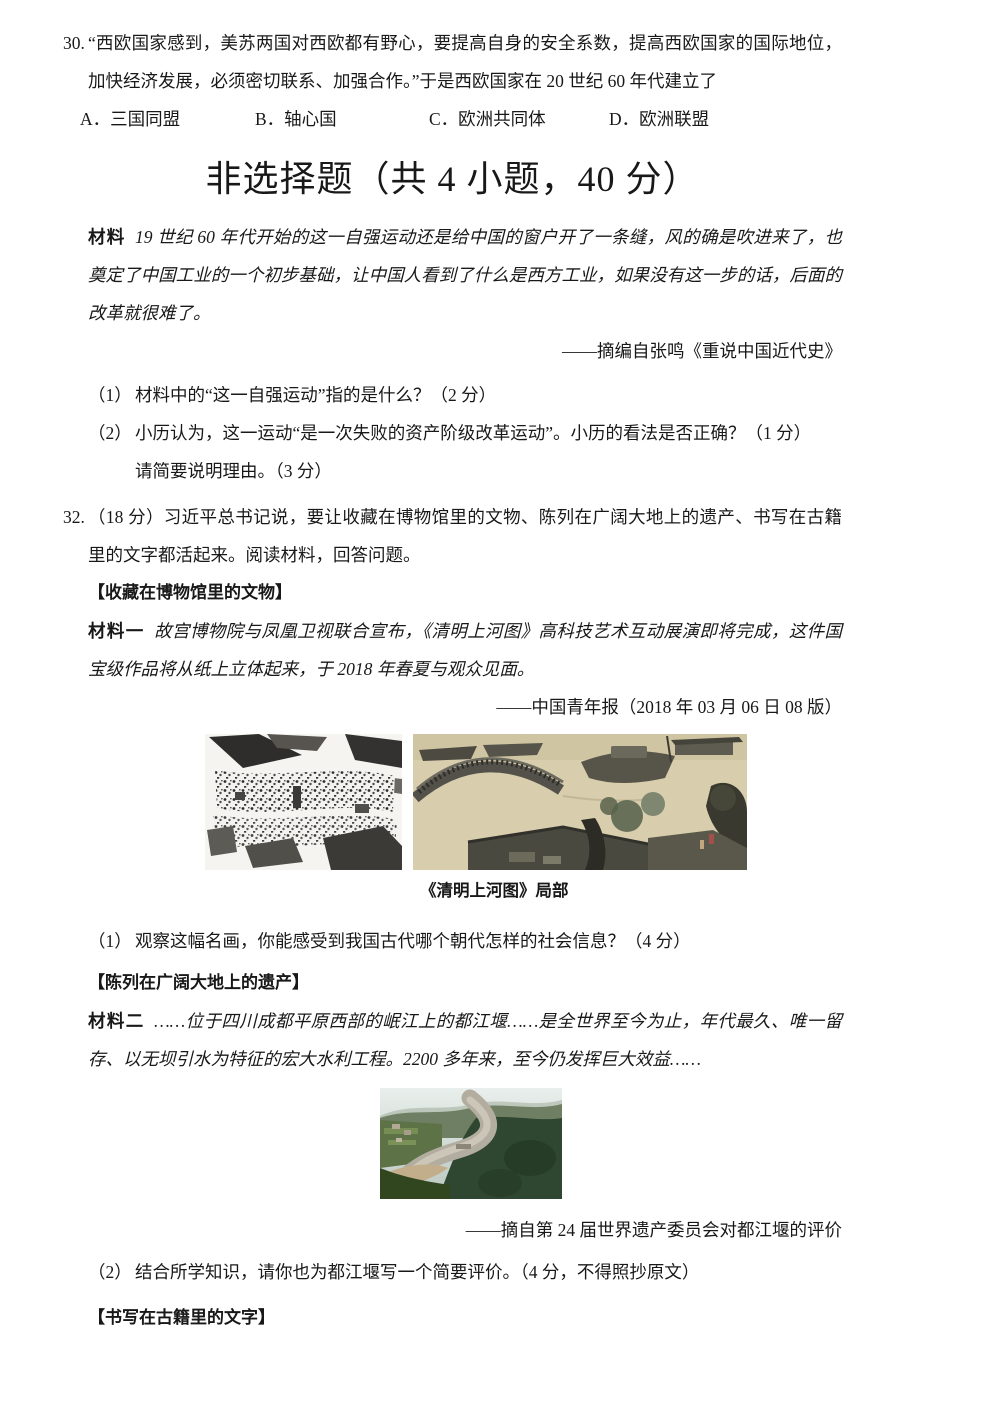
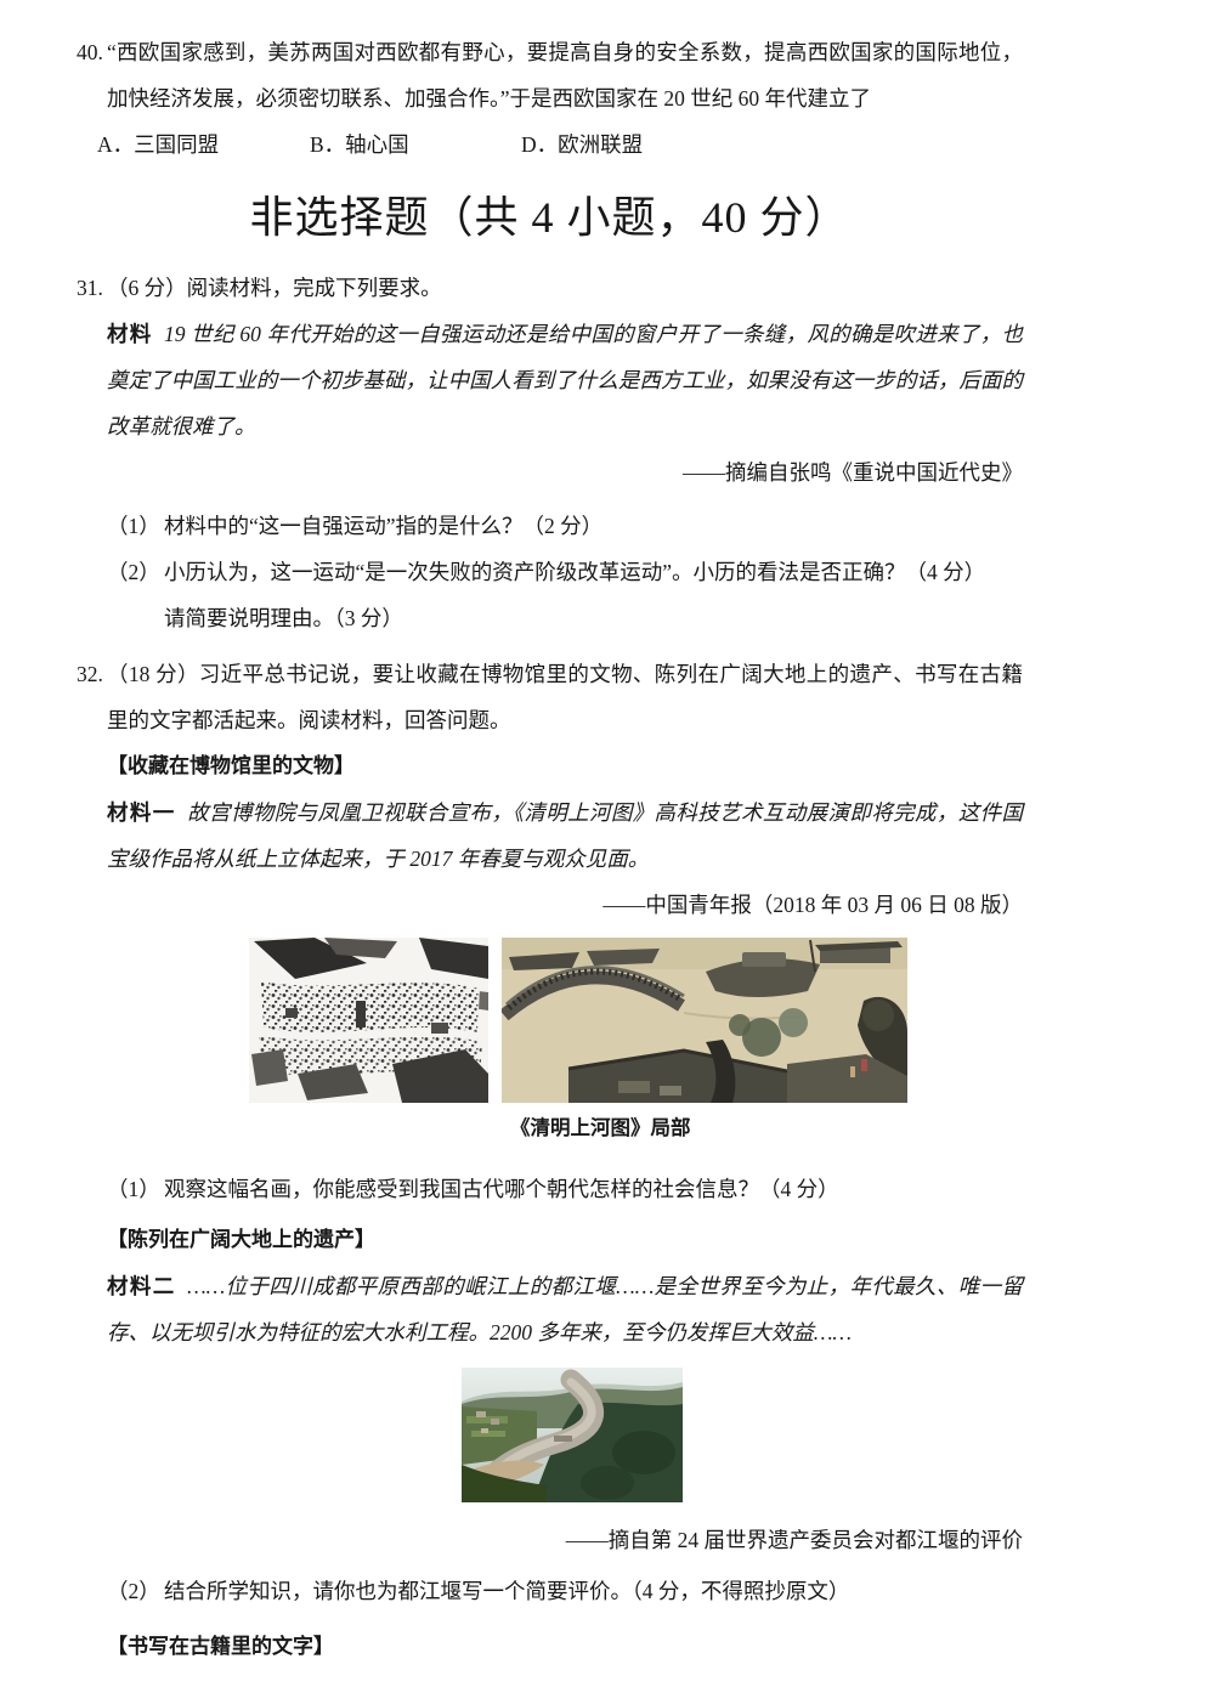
- 30.
+ 40.
  “西欧国家感到，美苏两国对西欧都有野心，要提高自身的安全系数，提高西欧国家的国际地位，加快经济发展，必须密切联系、加强合作。”于是西欧国家在 20 世纪 60 年代建立了
  A．三国同盟
  B．轴心国
- C．欧洲共同体
  D．欧洲联盟
  非选择题（共 4 小题，40 分）
+ 31.
+ （6 分）阅读材料，完成下列要求。
  材料 19 世纪 60 年代开始的这一自强运动还是给中国的窗户开了一条缝，风的确是吹进来了，也奠定了中国工业的一个初步基础，让中国人看到了什么是西方工业，如果没有这一步的话，后面的改革就很难了。
  ——摘编自张鸣《重说中国近代史》
  （1）
  材料中的“这一自强运动”指的是什么？（2 分）
  （2）
- 小历认为，这一运动“是一次失败的资产阶级改革运动”。小历的看法是否正确？（1 分）
+ 小历认为，这一运动“是一次失败的资产阶级改革运动”。小历的看法是否正确？（4 分）
  请简要说明理由。（3 分）
  32.
  （18 分）习近平总书记说，要让收藏在博物馆里的文物、陈列在广阔大地上的遗产、书写在古籍里的文字都活起来。阅读材料，回答问题。
  【收藏在博物馆里的文物】
- 材料一 故宫博物院与凤凰卫视联合宣布，《清明上河图》高科技艺术互动展演即将完成，这件国宝级作品将从纸上立体起来，于 2018 年春夏与观众见面。
+ 材料一 故宫博物院与凤凰卫视联合宣布，《清明上河图》高科技艺术互动展演即将完成，这件国宝级作品将从纸上立体起来，于 2017 年春夏与观众见面。
  ——中国青年报（2018 年 03 月 06 日 08 版）
  《清明上河图》局部
  （1）
  观察这幅名画，你能感受到我国古代哪个朝代怎样的社会信息？（4 分）
  【陈列在广阔大地上的遗产】
  材料二 ……位于四川成都平原西部的岷江上的都江堰……是全世界至今为止，年代最久、唯一留存、以无坝引水为特征的宏大水利工程。2200 多年来，至今仍发挥巨大效益……
  ——摘自第 24 届世界遗产委员会对都江堰的评价
  （2）
  结合所学知识，请你也为都江堰写一个简要评价。（4 分，不得照抄原文）
  【书写在古籍里的文字】
